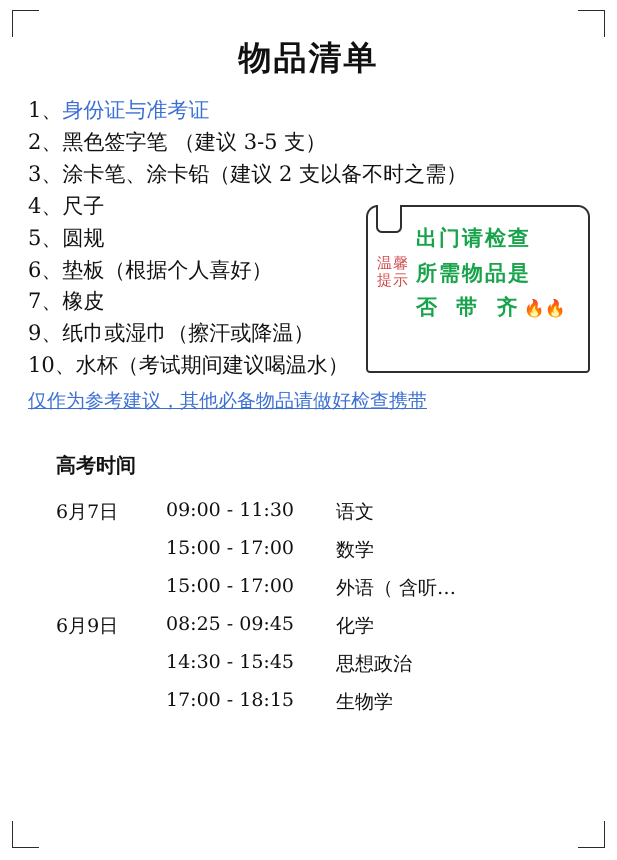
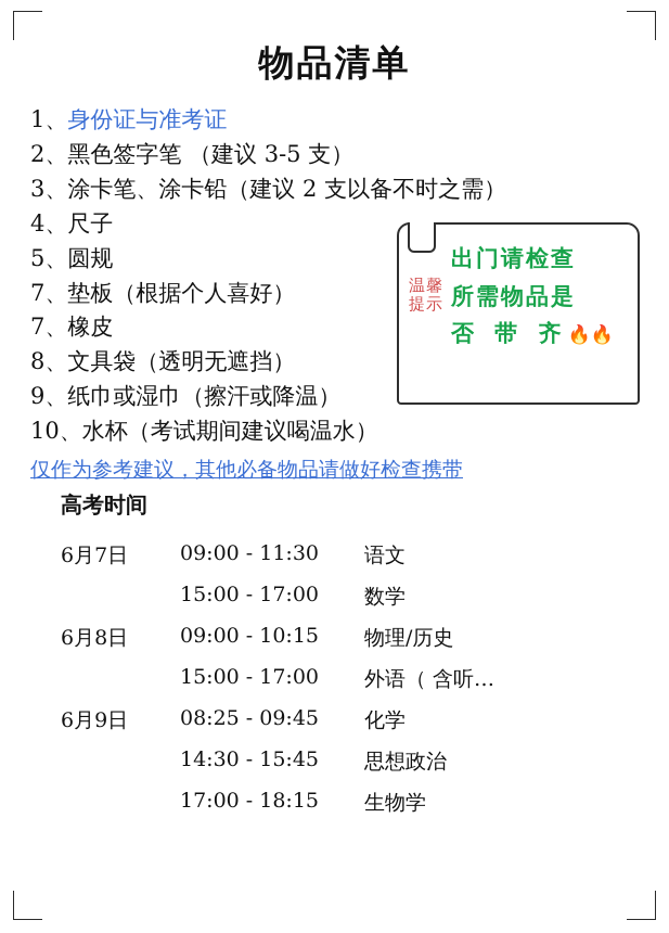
  物品清单
  1、身份证与准考证
  2、黑色签字笔 （建议 3-5 支）
  3、涂卡笔、涂卡铅（建议 2 支以备不时之需）
  4、尺子
  5、圆规
- 6、垫板（根据个人喜好）
+ 7、垫板（根据个人喜好）
  7、橡皮
+ 8、文具袋（透明无遮挡）
  9、纸巾或湿巾（擦汗或降温）
  10、水杯（考试期间建议喝温水）
  仅作为参考建议，其他必备物品请做好检查携带
  温馨提示
  出门请检查
  所需物品是
  否 带 齐🔥🔥
  高考时间
  6月7日	09:00 - 11:30	语文
  	15:00 - 17:00	数学
+ 6月8日	09:00 - 10:15	物理/历史
  	15:00 - 17:00	外语（ 含听…
  6月9日	08:25 - 09:45	化学
  	14:30 - 15:45	思想政治
  	17:00 - 18:15	生物学
